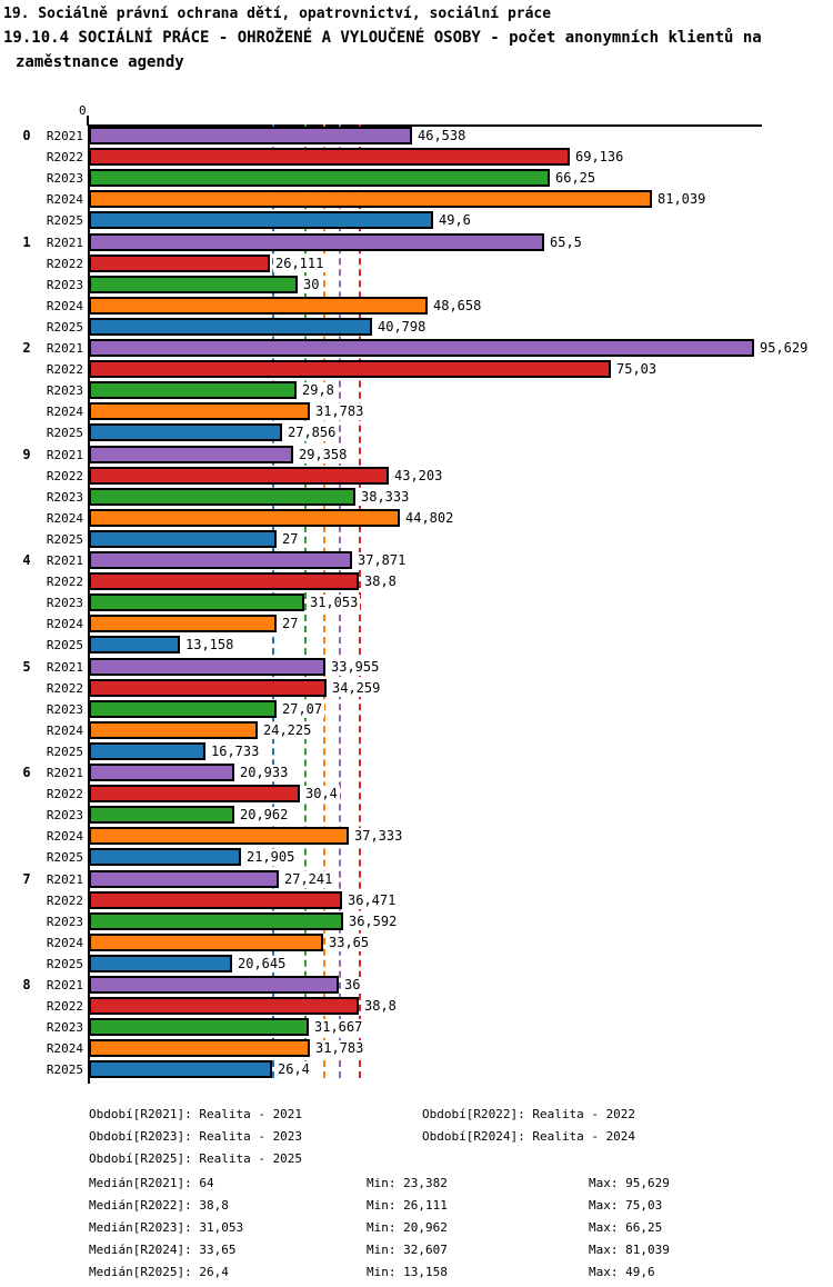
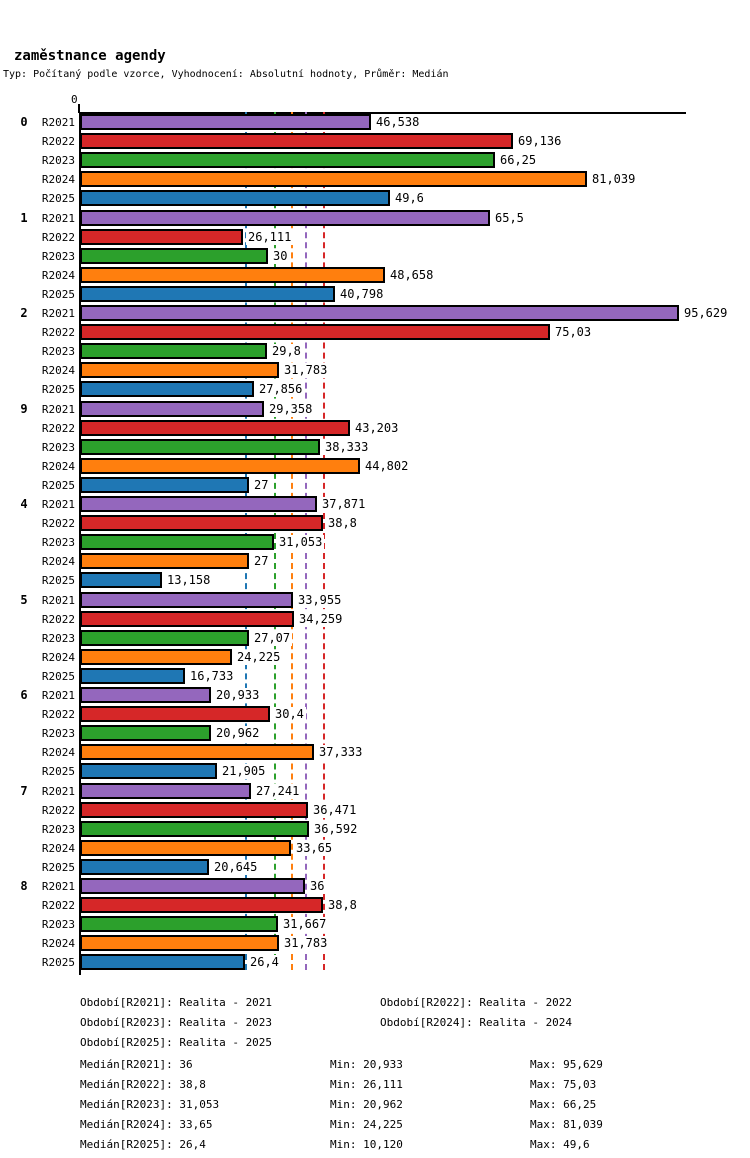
- 19. Sociálně právní ochrana dětí, opatrovnictví, sociální práce
- 19.10.4 SOCIÁLNÍ PRÁCE - OHROŽENÉ A VYLOUČENÉ OSOBY - počet anonymních klientů na
  zaměstnance agendy
+ Typ: Počítaný podle vzorce, Vyhodnocení: Absolutní hodnoty, Průměr: Medián
  0
  0
  R2021
  46,538
  R2022
  69,136
  R2023
  66,25
  R2024
  81,039
  R2025
  49,6
  1
  R2021
  65,5
  R2022
  26,111
  R2023
  30
  R2024
  48,658
  R2025
  40,798
  2
  R2021
  95,629
  R2022
  75,03
  R2023
  29,8
  R2024
  31,783
  R2025
  27,856
  9
  R2021
  29,358
  R2022
  43,203
  R2023
  38,333
  R2024
  44,802
  R2025
  27
  4
  R2021
  37,871
  R2022
  38,8
  R2023
  31,053
  R2024
  27
  R2025
  13,158
  5
  R2021
  33,955
  R2022
  34,259
  R2023
  27,07
  R2024
  24,225
  R2025
  16,733
  6
  R2021
  20,933
  R2022
  30,4
  R2023
  20,962
  R2024
  37,333
  R2025
  21,905
  7
  R2021
  27,241
  R2022
  36,471
  R2023
  36,592
  R2024
  33,65
  R2025
  20,645
  8
  R2021
  36
  R2022
  38,8
  R2023
  31,667
  R2024
  31,783
  R2025
  26,4
  Období[R2021]: Realita - 2021
  Období[R2022]: Realita - 2022
  Období[R2023]: Realita - 2023
  Období[R2024]: Realita - 2024
  Období[R2025]: Realita - 2025
- Medián[R2021]: 64
+ Medián[R2021]: 36
- Min: 23,382
+ Min: 20,933
  Max: 95,629
  Medián[R2022]: 38,8
  Min: 26,111
  Max: 75,03
  Medián[R2023]: 31,053
  Min: 20,962
  Max: 66,25
  Medián[R2024]: 33,65
- Min: 32,607
+ Min: 24,225
  Max: 81,039
  Medián[R2025]: 26,4
- Min: 13,158
+ Min: 10,120
  Max: 49,6
